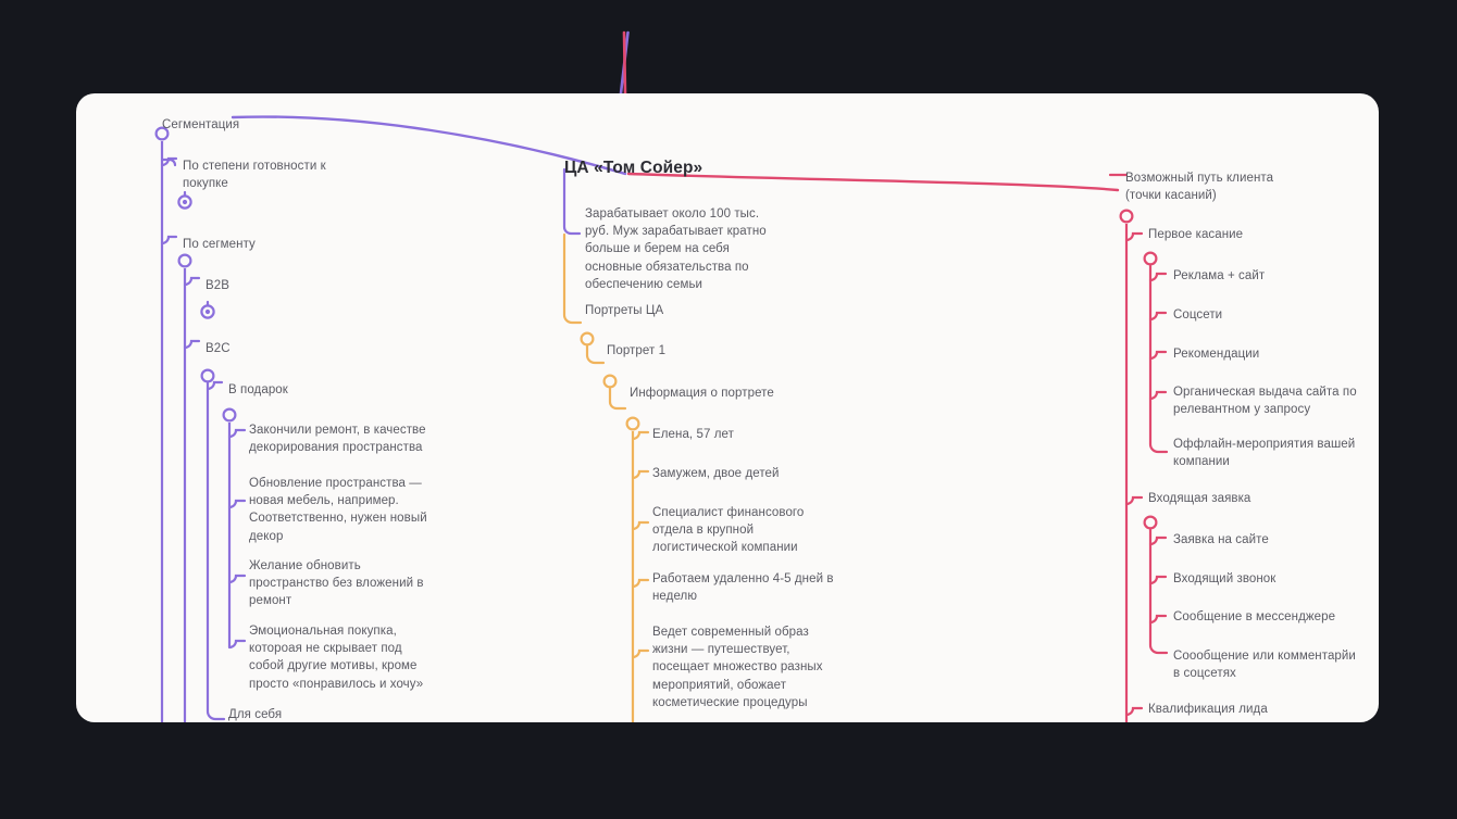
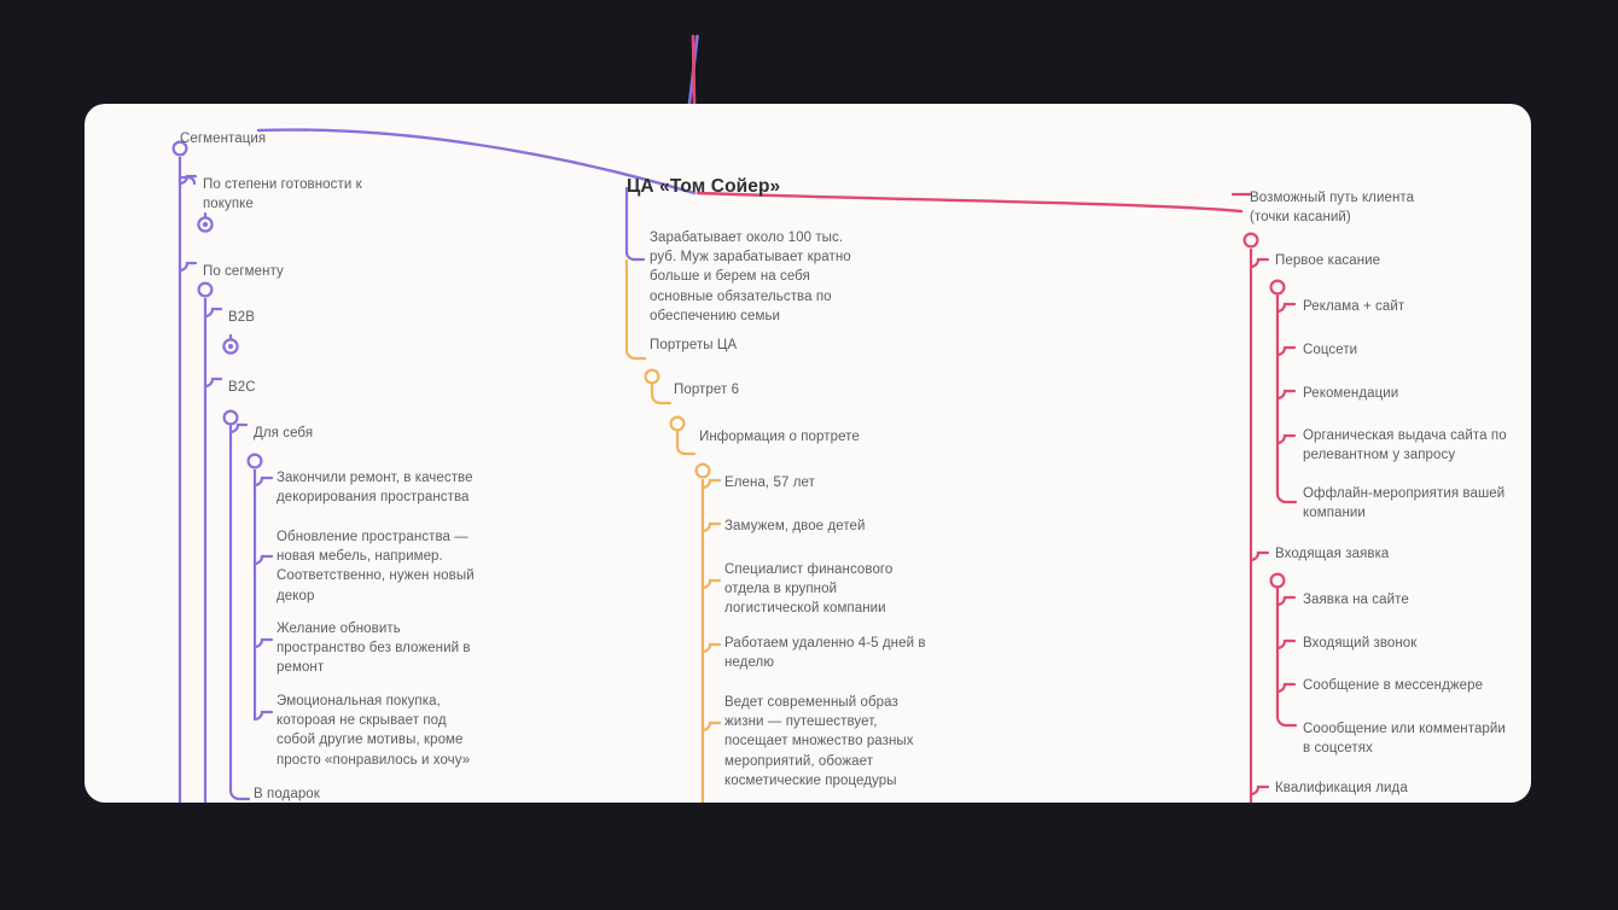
  Сегментация
  По степени готовности к
  покупке
  По сегменту
  B2B
  B2C
- В подарок
+ Для себя
  Закончили ремонт, в качестве
  декорирования пространства
  Обновление пространства —
  новая мебель, например.
  Соответственно, нужен новый
  декор
  Желание обновить
  пространство без вложений в
  ремонт
  Эмоциональная покупка,
  котороая не скрывает под
  собой другие мотивы, кроме
  просто «понравилось и хочу»
- Для себя
+ В подарок
  ЦА «Том Сойер»
  Зарабатывает около 100 тыс.
  руб. Муж зарабатывает кратно
  больше и берем на себя
  основные обязательства по
  обеспечению семьи
  Портреты ЦА
- Портрет 1
+ Портрет 6
  Информация о портрете
  Елена, 57 лет
  Замужем, двое детей
  Специалист финансового
  отдела в крупной
  логистической компании
  Работаем удаленно 4-5 дней в
  неделю
  Ведет современный образ
  жизни — путешествует,
  посещает множество разных
  мероприятий, обожает
  косметические процедуры
  Возможный путь клиента
  (точки касаний)
  Первое касание
  Реклама + сайт
  Соцсети
  Рекомендации
  Органическая выдача сайта по
  релевантном у запросу
  Оффлайн-мероприятия вашей
  компании
  Входящая заявка
  Заявка на сайте
  Входящий звонок
  Сообщение в мессенджере
  Сооoбщение или комментарйи
  в соцсетях
  Квалификация лида
